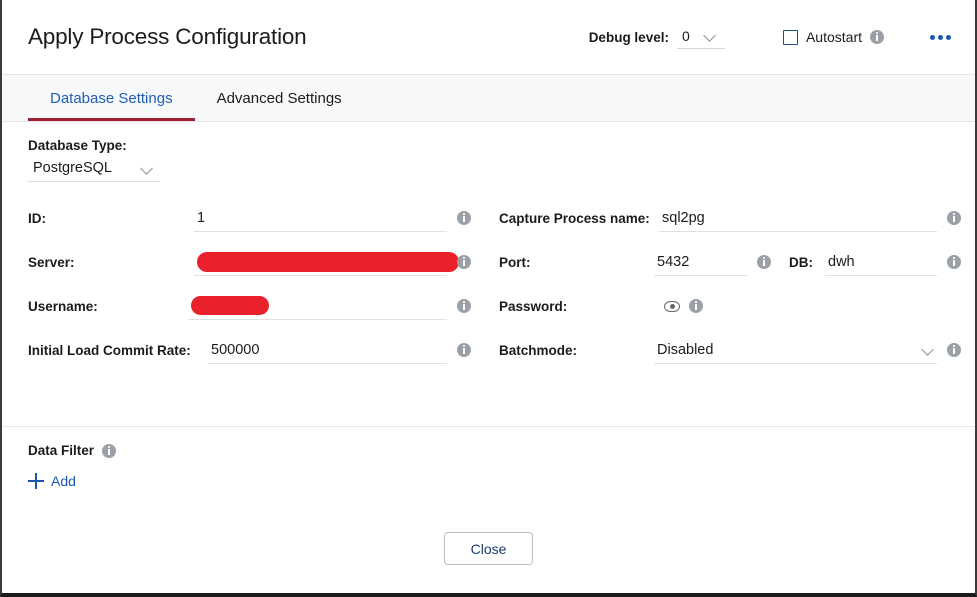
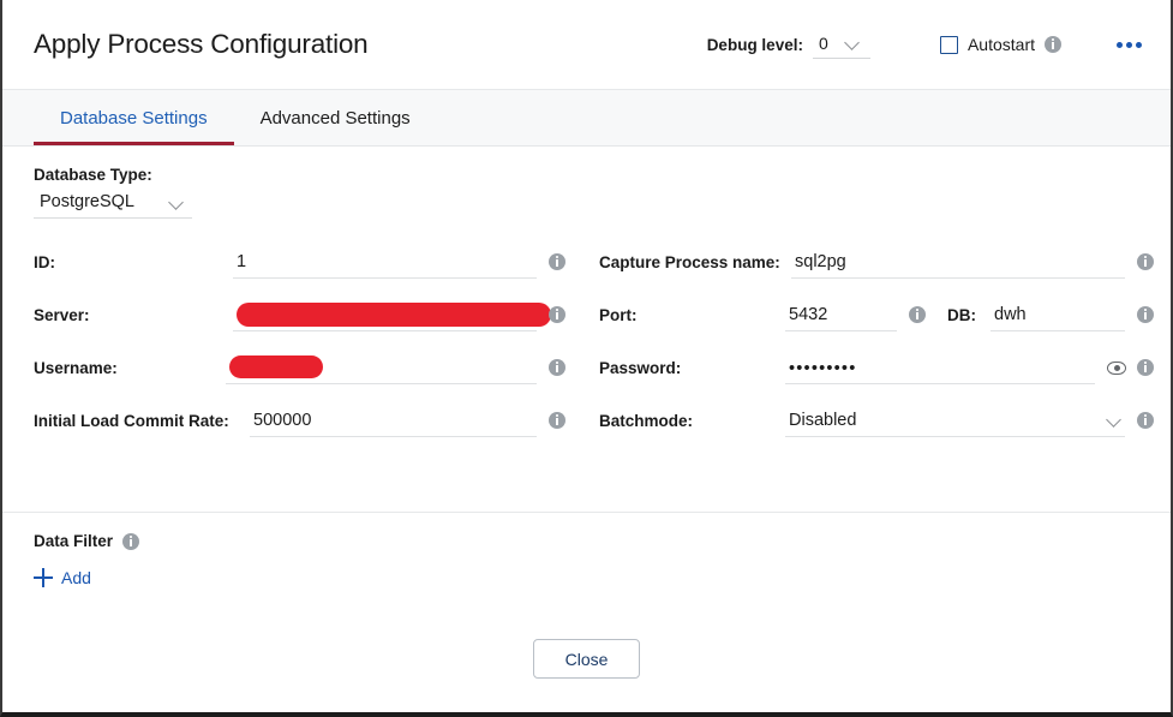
  Apply Process Configuration
  Debug level:
  0
  Autostart
  Database Settings
  Advanced Settings
  Database Type:
  PostgreSQL
  ID:
  1
  Server:
  Username:
  Initial Load Commit Rate:
  500000
  Capture Process name:
  sql2pg
  Port:
  5432
  DB:
  dwh
  Password:
+ •••••••••
  Batchmode:
  Disabled
  Data Filter
  Add
  Close
